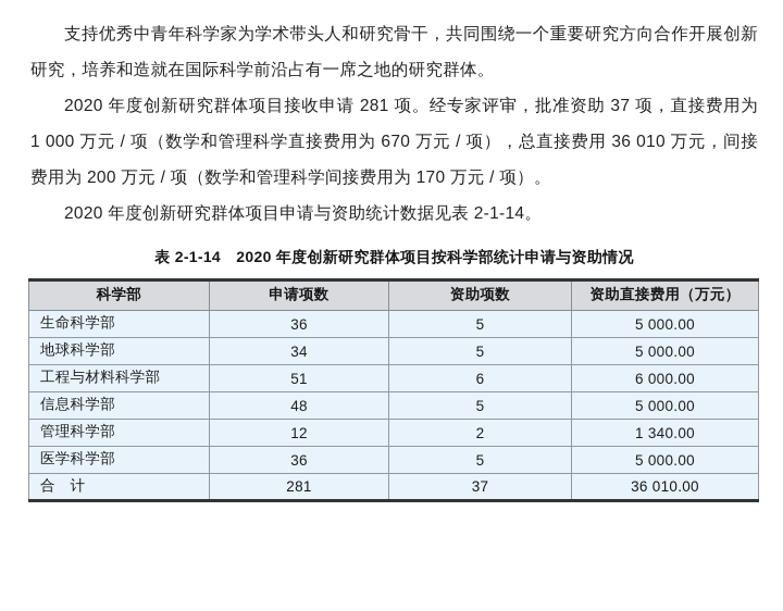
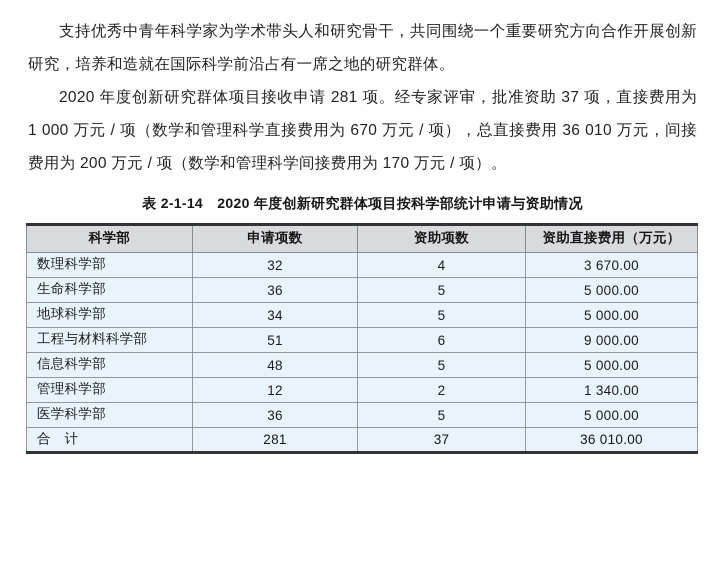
  支持优秀中青年科学家为学术带头人和研究骨干，共同围绕一个重要研究方向合作开展创新研究，培养和造就在国际科学前沿占有一席之地的研究群体。
  2020 年度创新研究群体项目接收申请 281 项。经专家评审，批准资助 37 项，直接费用为 1 000 万元 / 项（数学和管理科学直接费用为 670 万元 / 项），总直接费用 36 010 万元，间接费用为 200 万元 / 项（数学和管理科学间接费用为 170 万元 / 项）。
- 2020 年度创新研究群体项目申请与资助统计数据见表 2-1-14。
  表 2-1-14 2020 年度创新研究群体项目按科学部统计申请与资助情况
  科学部	申请项数	资助项数	资助直接费用（万元）
+ 数理科学部	32	4	3 670.00
  生命科学部	36	5	5 000.00
  地球科学部	34	5	5 000.00
- 工程与材料科学部	51	6	6 000.00
+ 工程与材料科学部	51	6	9 000.00
  信息科学部	48	5	5 000.00
  管理科学部	12	2	1 340.00
  医学科学部	36	5	5 000.00
  合 计	281	37	36 010.00
